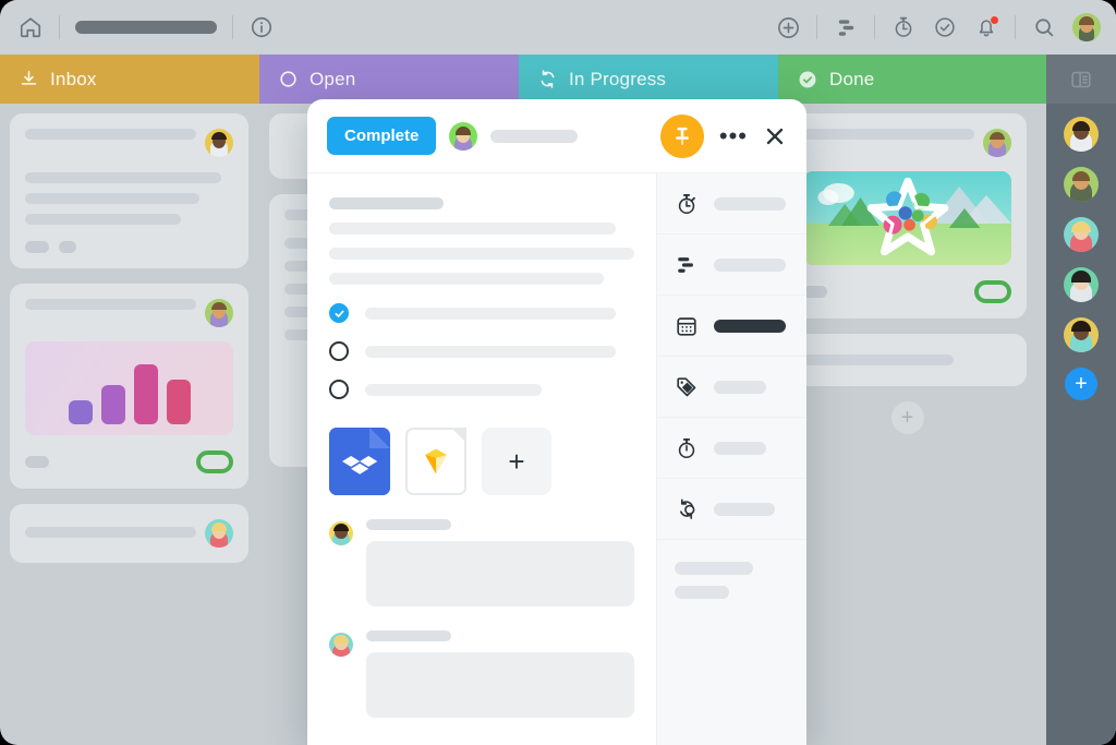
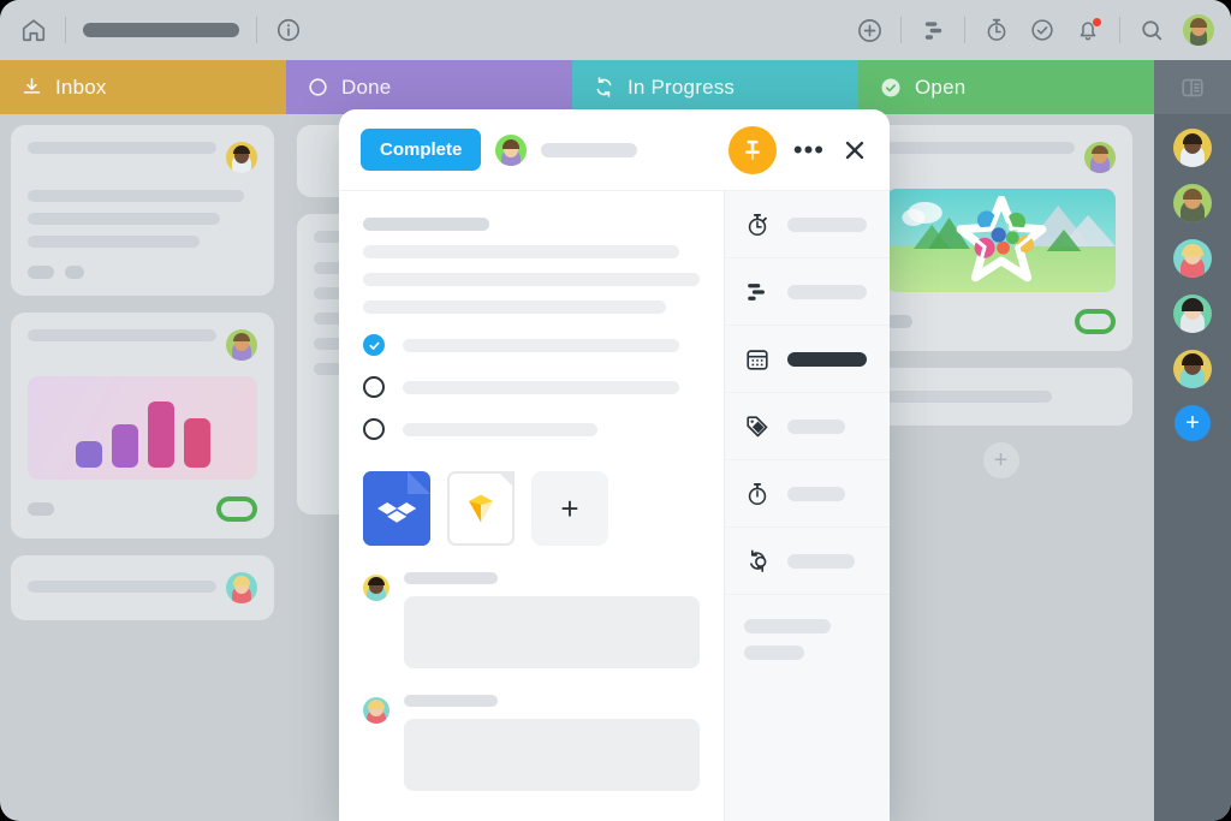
  Inbox
- Open
+ Done
  In Progress
- Done
+ Open
  +
  +
  Complete
  •••
  +
